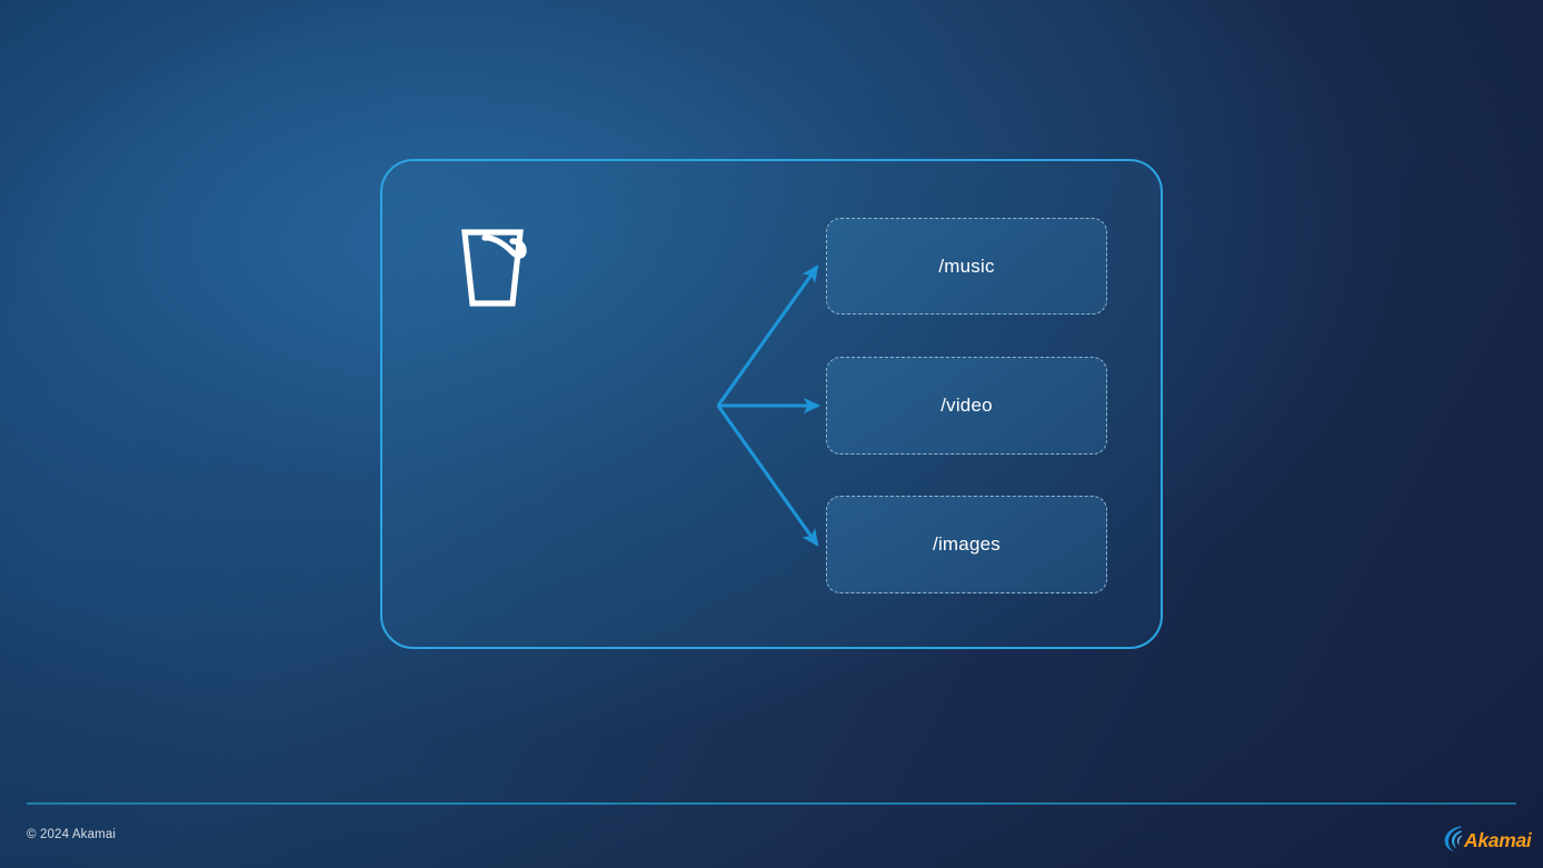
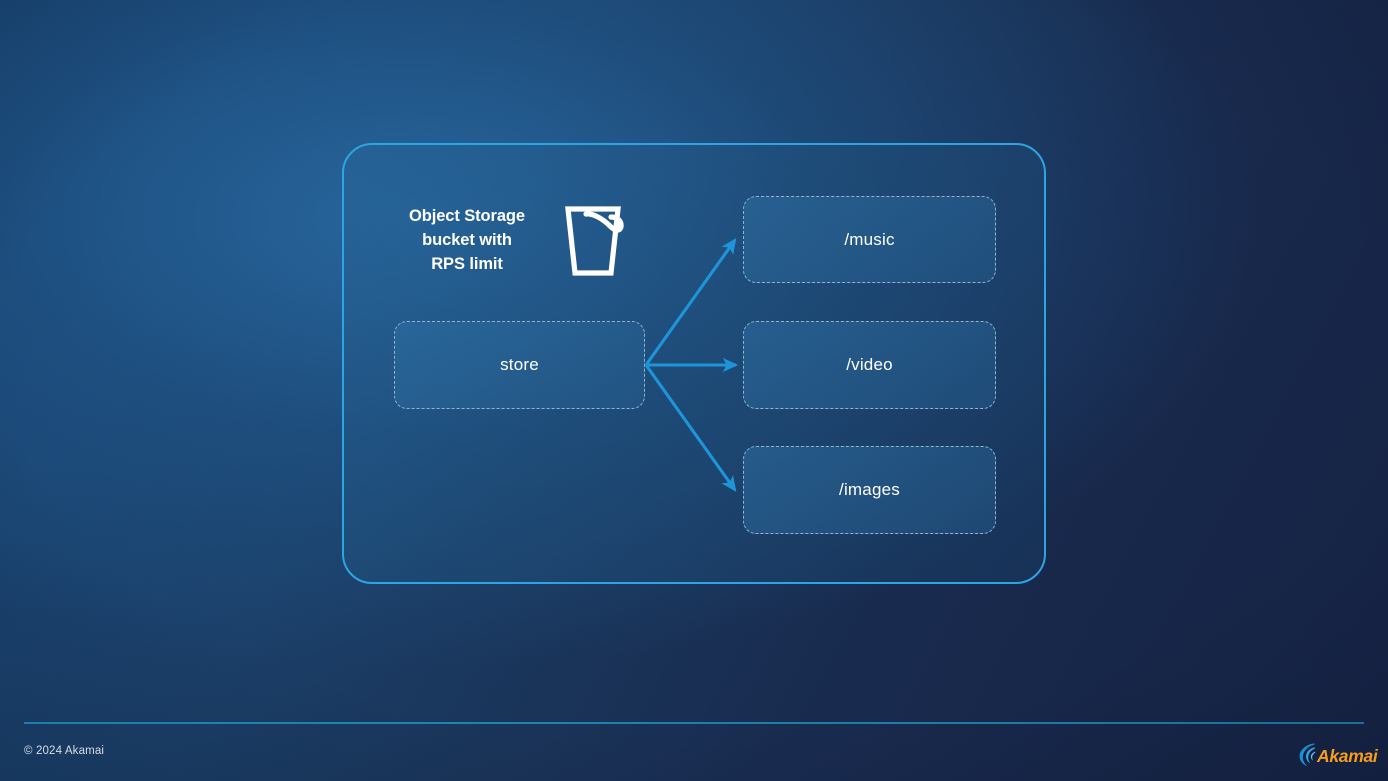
+ Object Storage
+ bucket with
+ RPS limit
+ store
  /music
  /video
  /images
  © 2024 Akamai
  Akamai
